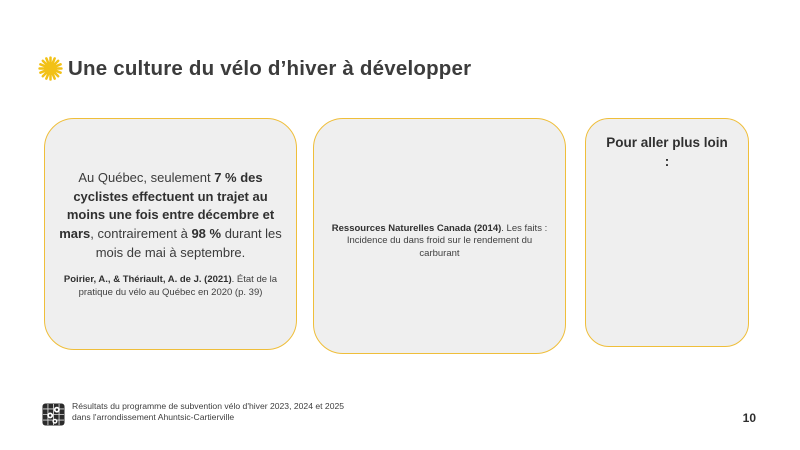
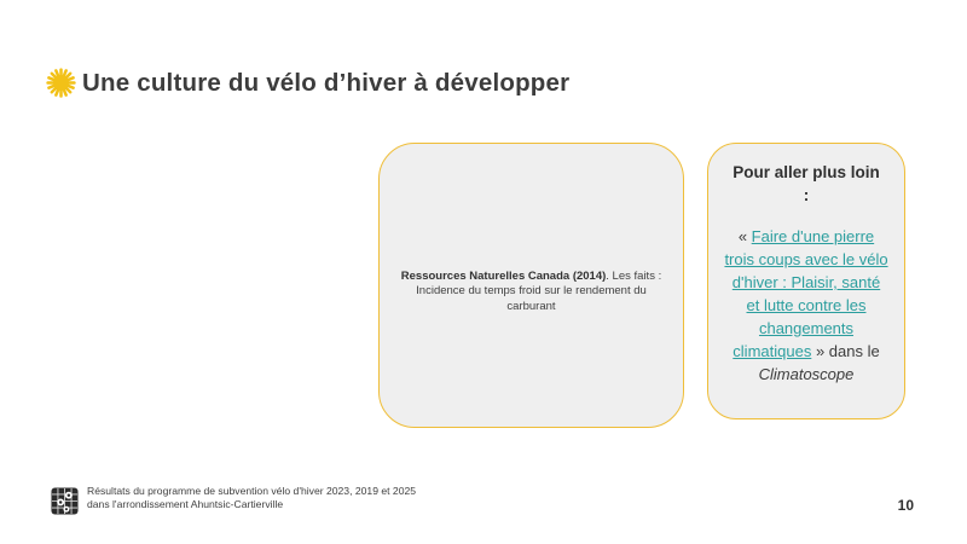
  Une culture du vélo d’hiver à développer
- Au Québec, seulement 7 % des cyclistes effectuent un trajet au moins une fois entre décembre et mars, contrairement à 98 % durant les mois de mai à septembre.
- Poirier, A., & Thériault, A. de J. (2021). État de la pratique du vélo au Québec en 2020 (p. 39)
- Ressources Naturelles Canada (2014). Les faits : Incidence du dans froid sur le rendement du carburant
+ Ressources Naturelles Canada (2014). Les faits : Incidence du temps froid sur le rendement du carburant
  Pour aller plus loin
  :
+ « Faire d'une pierre trois coups avec le vélo d'hiver : Plaisir, santé et lutte contre les changements climatiques » dans le Climatoscope
- Résultats du programme de subvention vélo d'hiver 2023, 2024 et 2025
+ Résultats du programme de subvention vélo d'hiver 2023, 2019 et 2025
  dans l'arrondissement Ahuntsic-Cartierville
  10
